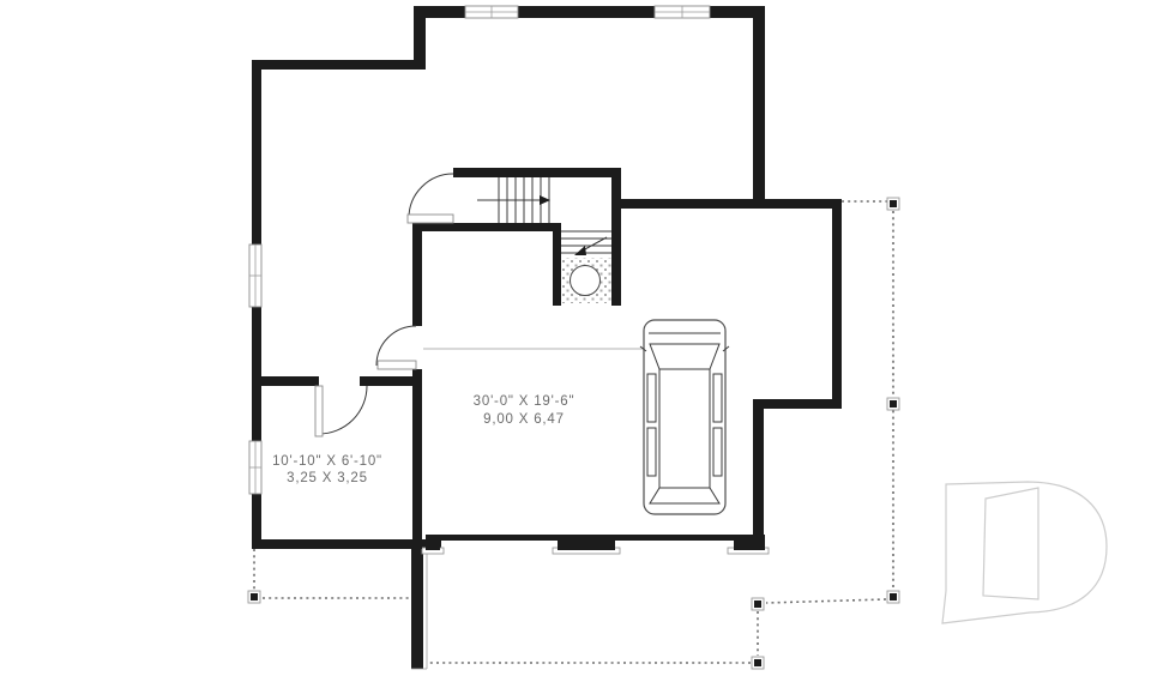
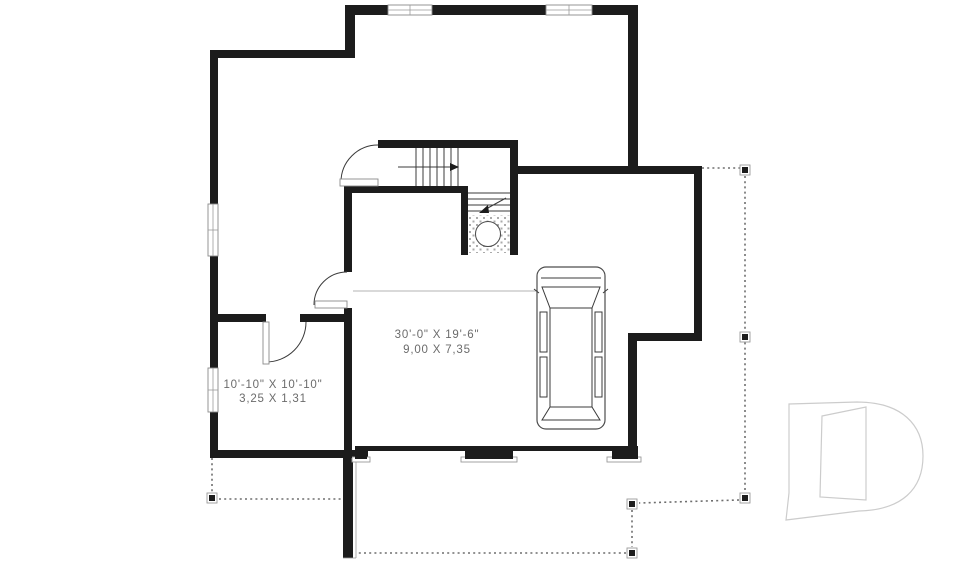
  30'-0" X 19'-6"
- 9,00 X 6,47
+ 9,00 X 7,35
- 10'-10" X 6'-10"
+ 10'-10" X 10'-10"
- 3,25 X 3,25
+ 3,25 X 1,31
